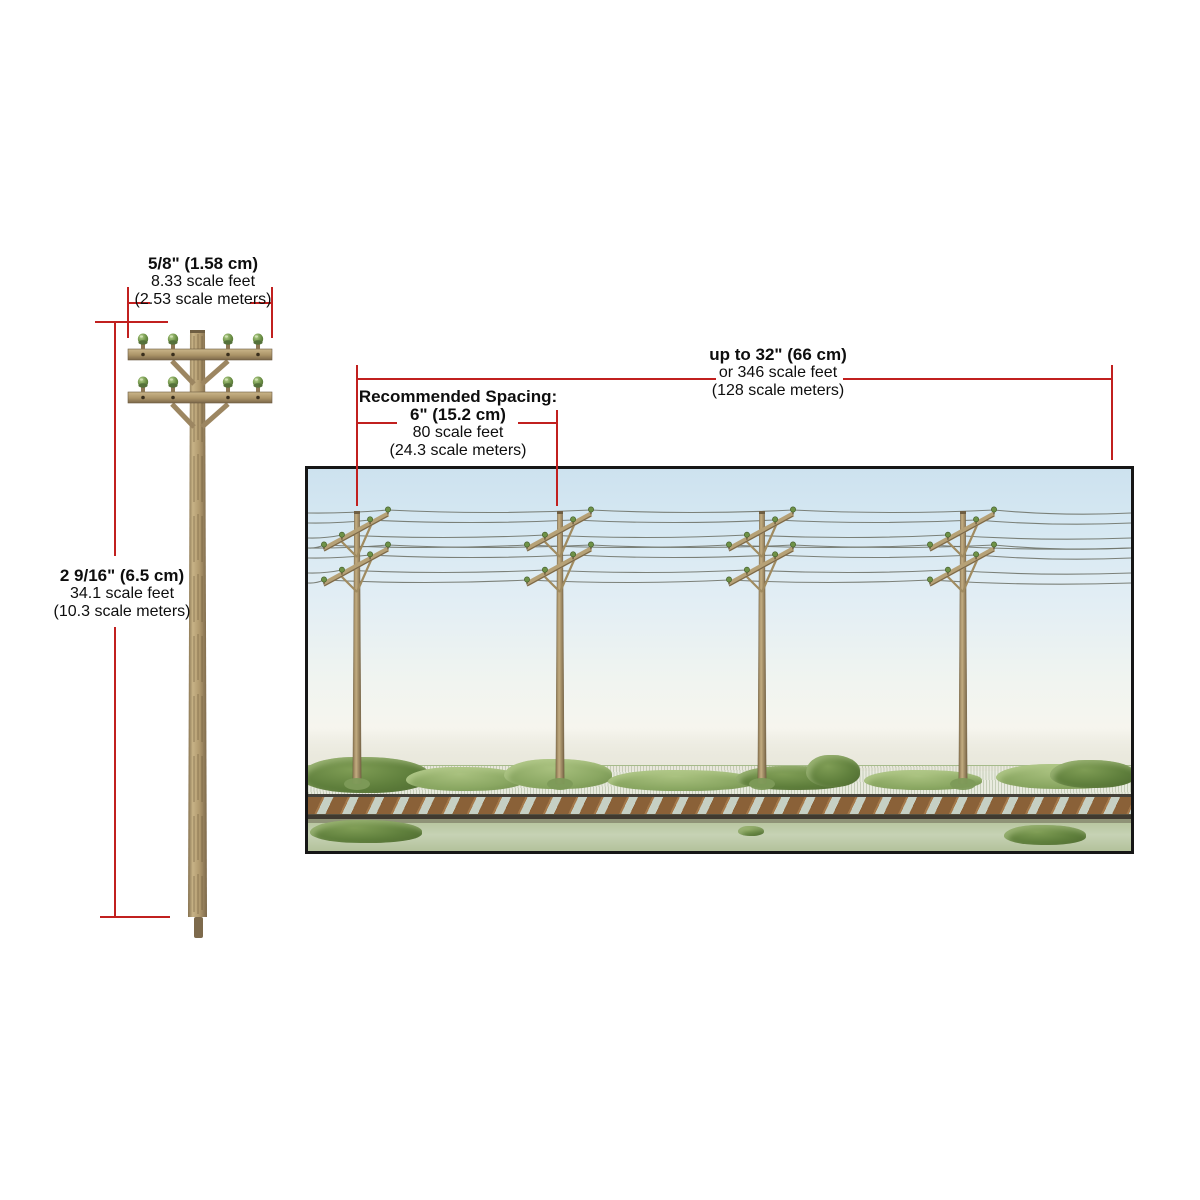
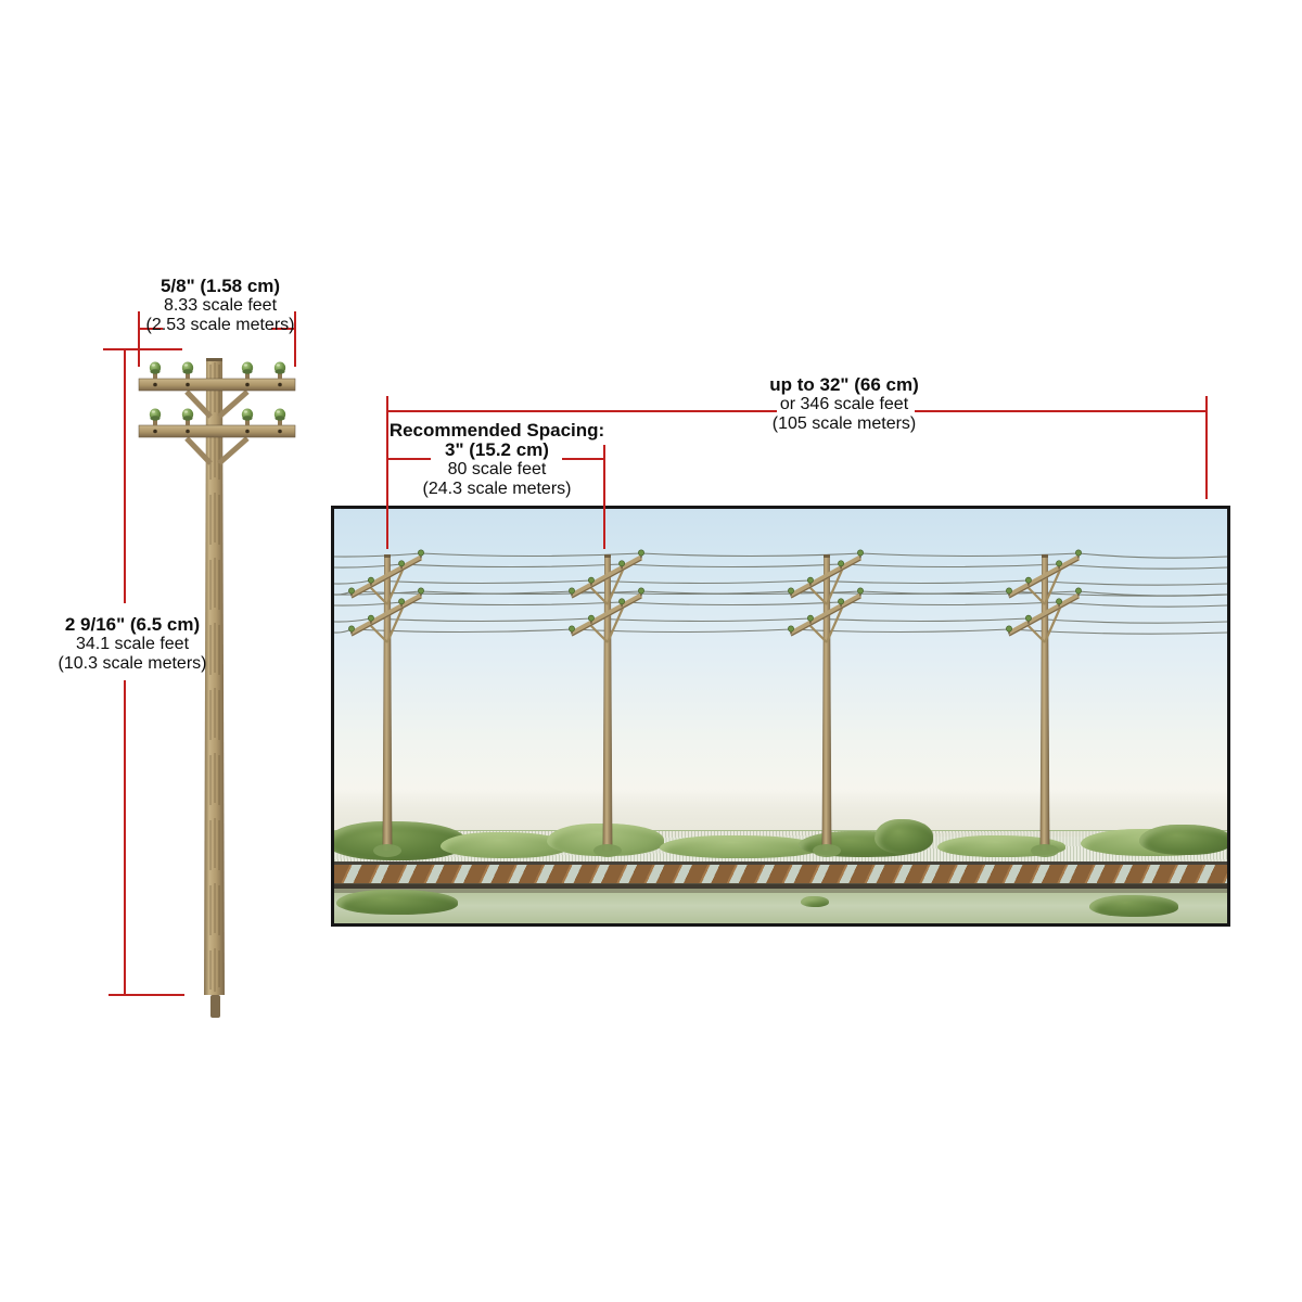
  5/8" (1.58 cm)
  8.33 scale feet
  (2.53 scale meters)
  2 9/16" (6.5 cm)
  34.1 scale feet
  (10.3 scale meters)
  up to 32" (66 cm)
  or 346 scale feet
- (128 scale meters)
+ (105 scale meters)
  Recommended Spacing:
- 6" (15.2 cm)
+ 3" (15.2 cm)
  80 scale feet
  (24.3 scale meters)
